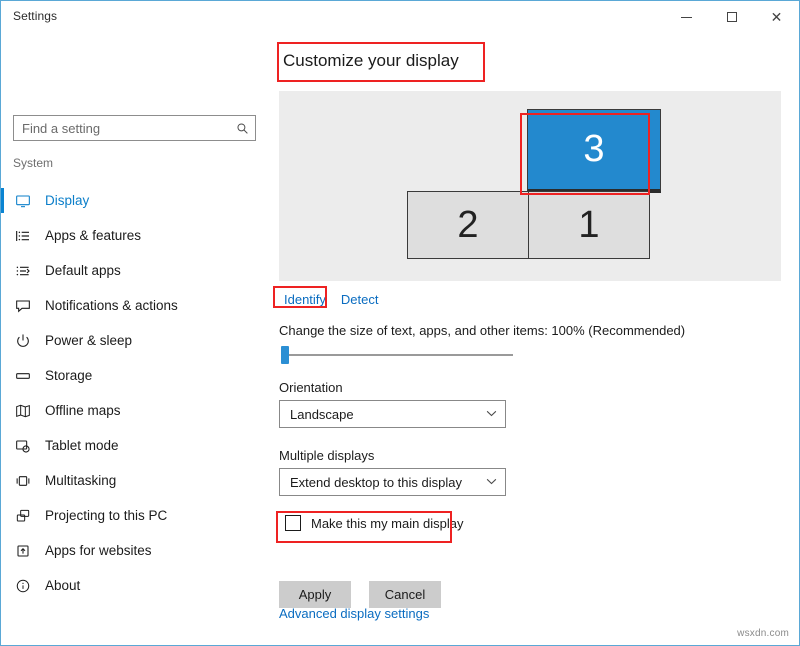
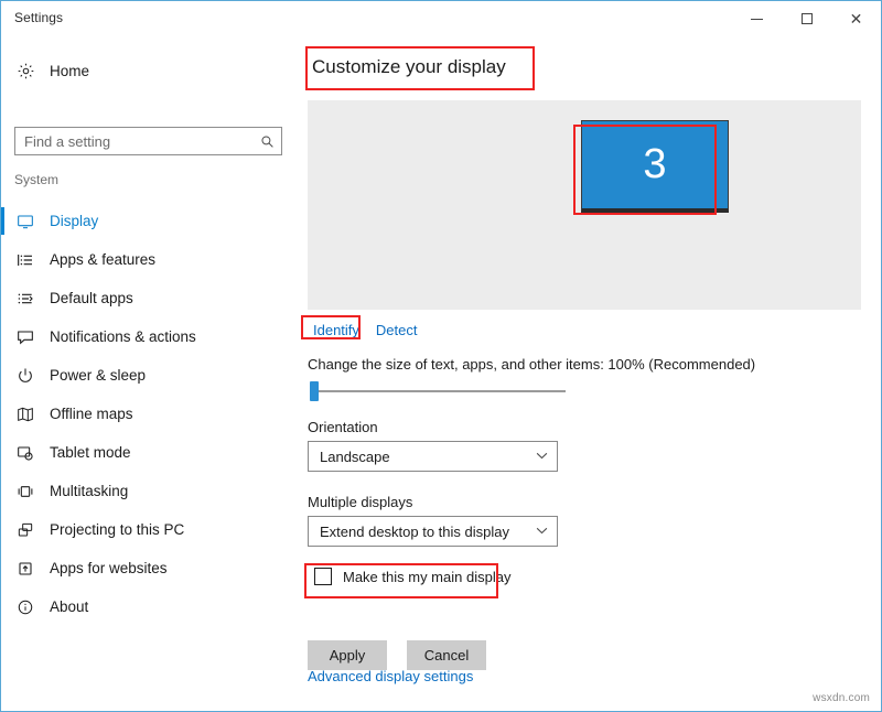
  Settings
  ✕
+ Home
  Find a setting
  System
  Display
  Apps & features
  Default apps
  Notifications & actions
  Power & sleep
- Storage
  Offline maps
  Tablet mode
  Multitasking
  Projecting to this PC
  Apps for websites
  About
  Customize your display
  3
- 2
- 1
  Identify
  Detect
  Change the size of text, apps, and other items: 100% (Recommended)
  Orientation
  Landscape
  Multiple displays
  Extend desktop to this display
  Make this my main display
  Apply
  Cancel
  Advanced display settings
  wsxdn.com
